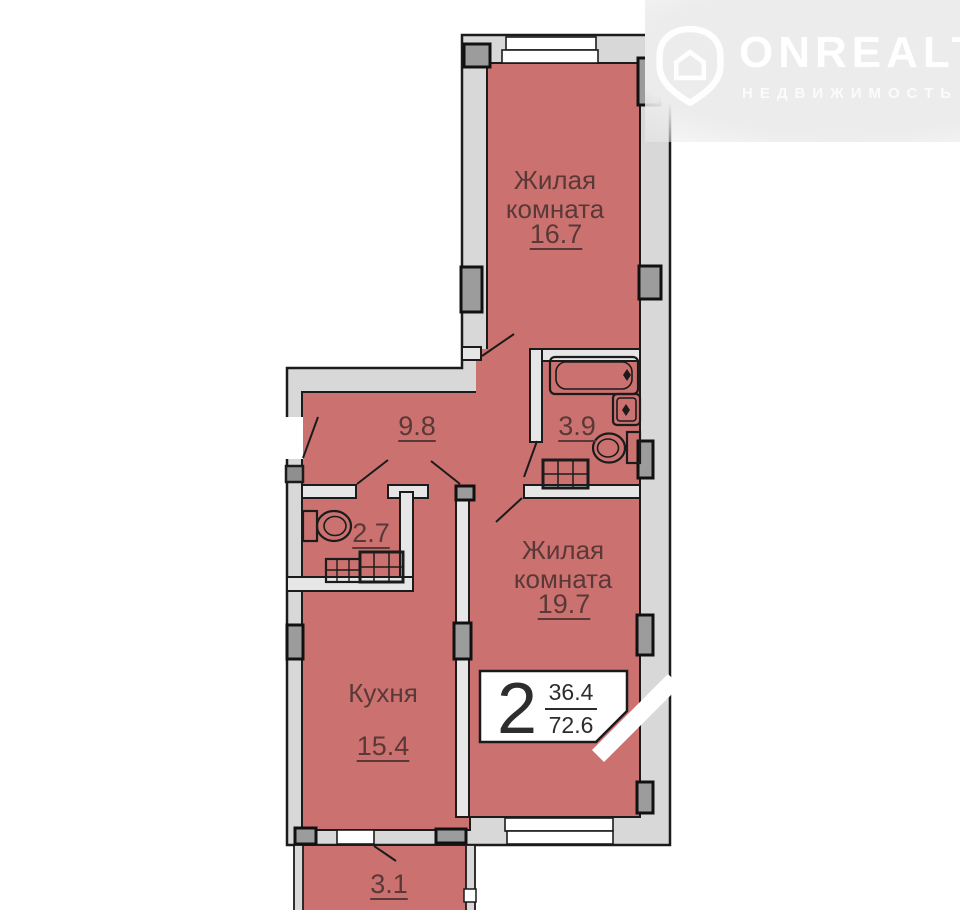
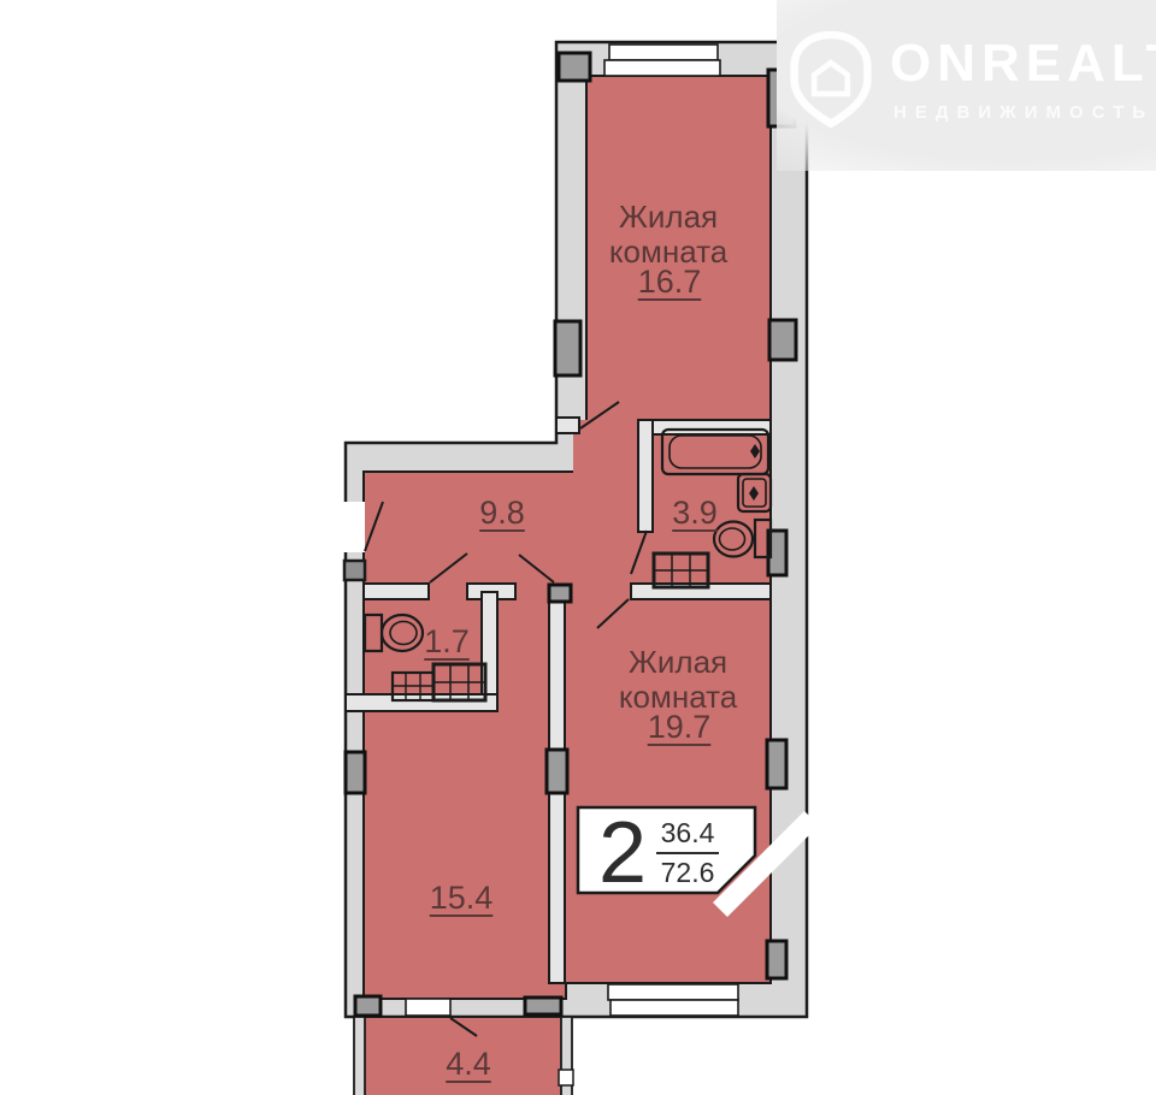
  Жилая комната
  16.7
  9.8
  3.9
- 2.7
+ 1.7
  Жилая комната
  19.7
- Кухня
  15.4
- 3.1
+ 4.4
  2
  36.4
  72.6
